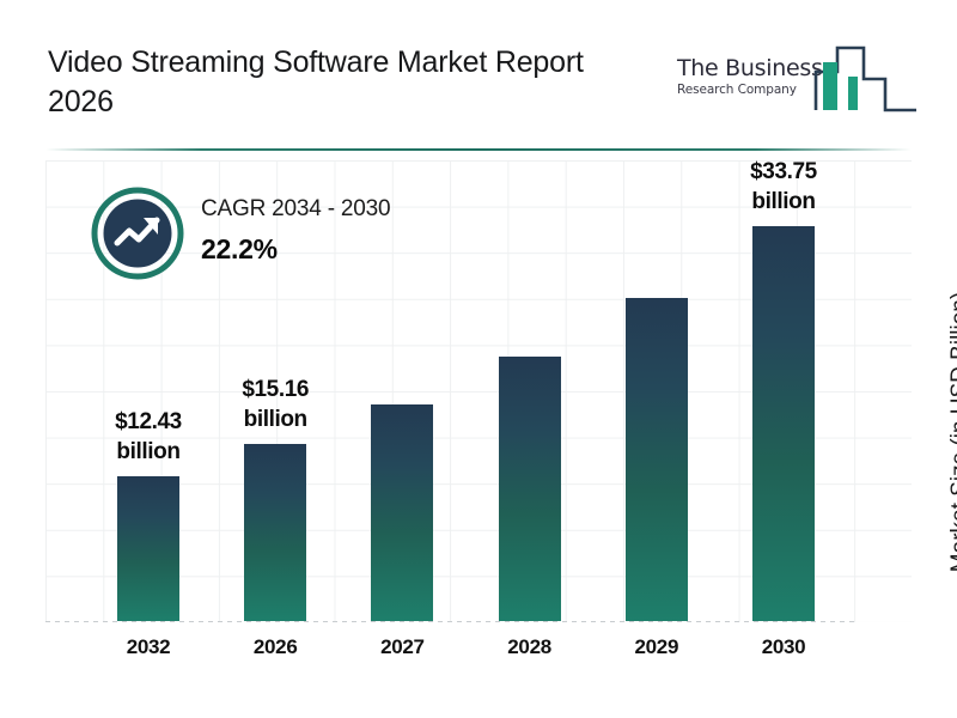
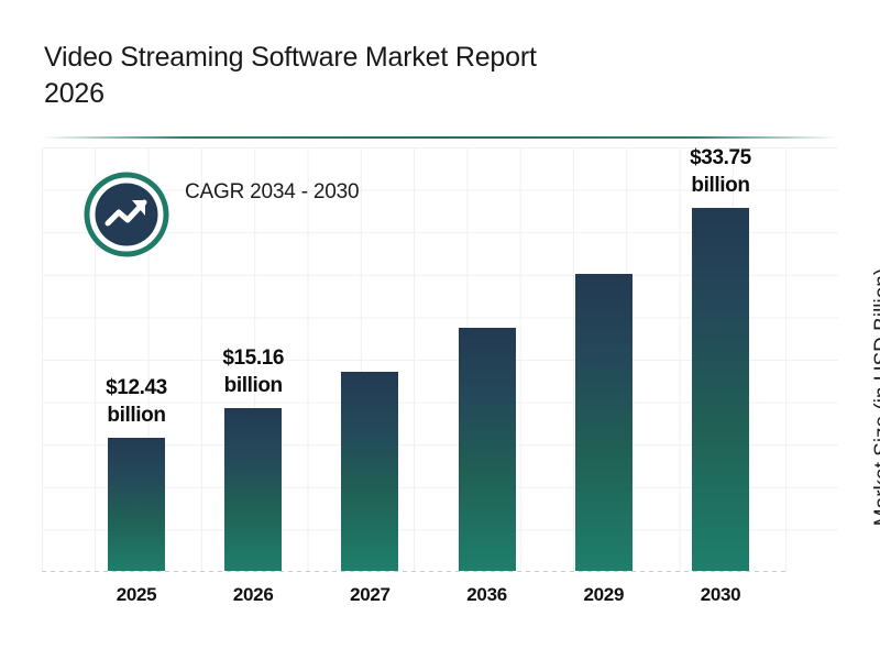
  Video Streaming Software Market Report 2026
- The Business
- Research Company
  $12.43
  billion
  $15.16
  billion
  $33.75
  billion
- 2032
+ 2025
  2026
  2027
- 2028
+ 2036
  2029
  2030
  CAGR 2034 - 2030
- 22.2%
